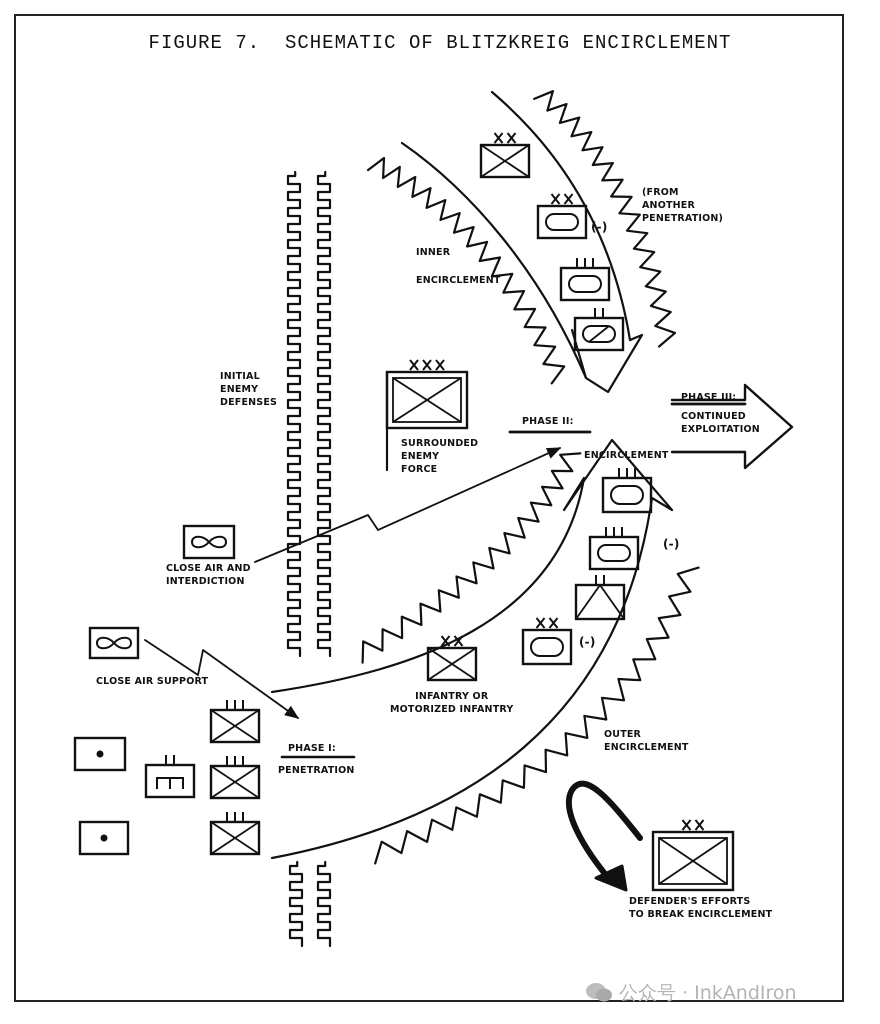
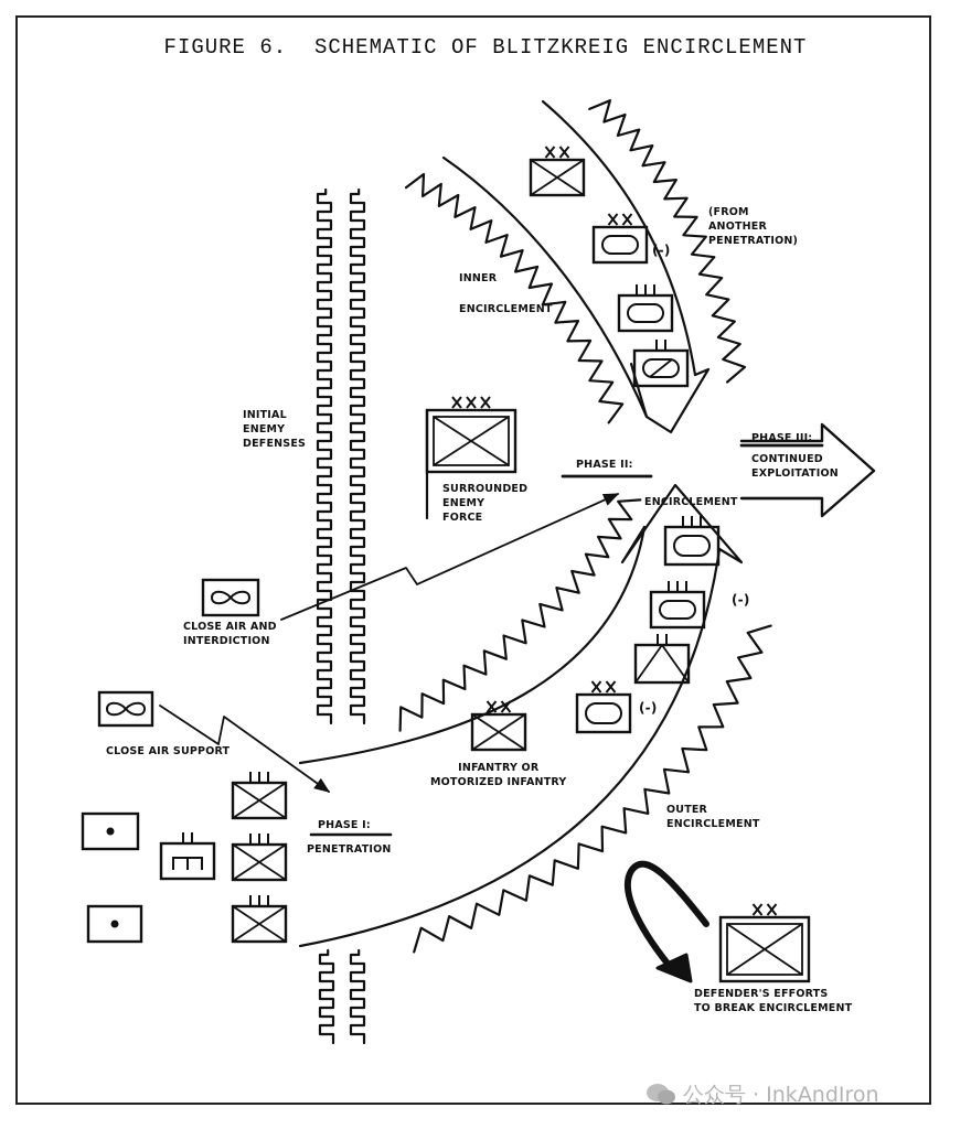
- FIGURE 7. SCHEMATIC OF BLITZKREIG ENCIRCLEMENT
+ FIGURE 6. SCHEMATIC OF BLITZKREIG ENCIRCLEMENT
  (FROM
  ANOTHER
  PENETRATION)
  INNER
  ENCIRCLEMENT
  INITIAL
  ENEMY
  DEFENSES
  SURROUNDED
  ENEMY
  FORCE
  PHASE II:
  ENCIRCLEMENT
  PHASE III:
  CONTINUED
  EXPLOITATION
  CLOSE AIR AND
  INTERDICTION
  CLOSE AIR SUPPORT
  INFANTRY OR
  MOTORIZED INFANTRY
  PHASE I:
  PENETRATION
  OUTER
  ENCIRCLEMENT
  DEFENDER'S EFFORTS
  TO BREAK ENCIRCLEMENT
  (-)
  (-)
  (-)
  公众号 · InkAndIron
